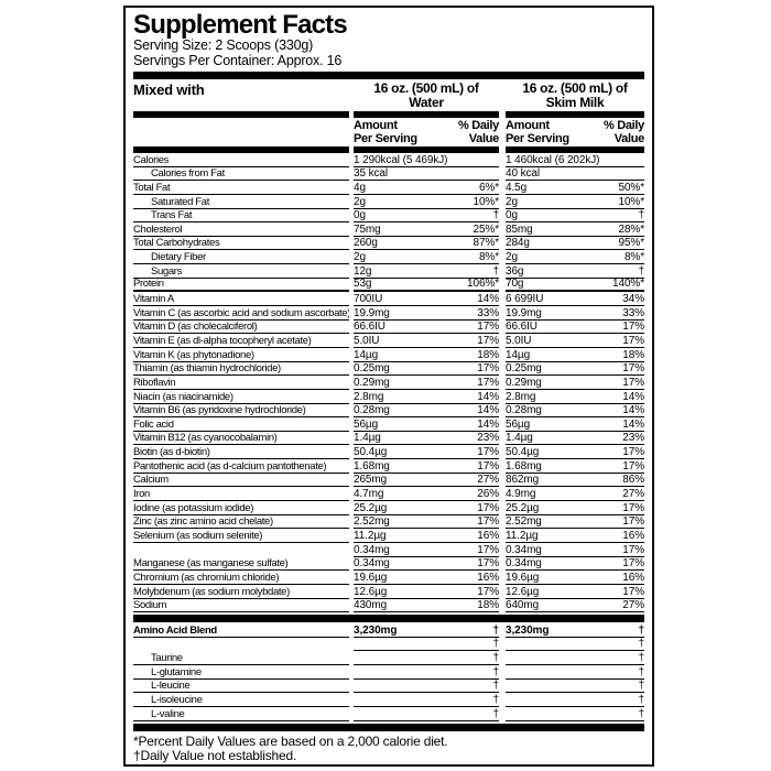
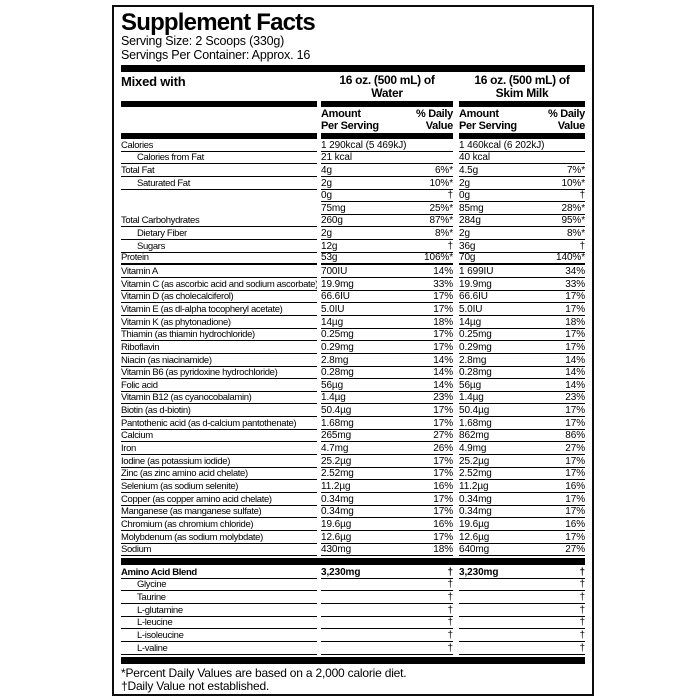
  Supplement Facts
  Serving Size: 2 Scoops (330g)
  Servings Per Container: Approx. 16
  Mixed with
  16 oz. (500 mL) of
  Water
  16 oz. (500 mL) of
  Skim Milk
  Amount
  Per Serving
  % Daily
  Value
  Amount
  Per Serving
  % Daily
  Value
  Calories
  1 290kcal (5 469kJ)
  1 460kcal (6 202kJ)
  Calories from Fat
- 35 kcal
+ 21 kcal
  40 kcal
  Total Fat
  4g
  6%*
  4.5g
- 50%*
+ 7%*
  Saturated Fat
  2g
  10%*
  2g
  10%*
- Trans Fat
  0g
  †
  0g
  †
- Cholesterol
  75mg
  25%*
  85mg
  28%*
  Total Carbohydrates
  260g
  87%*
  284g
  95%*
  Dietary Fiber
  2g
  8%*
  2g
  8%*
  Sugars
  12g
  †
  36g
  †
  Protein
  53g
  106%*
  70g
  140%*
  Vitamin A
  700IU
  14%
- 6 699IU
+ 1 699IU
  34%
  Vitamin C (as ascorbic acid and sodium ascorbate)
  19.9mg
  33%
  19.9mg
  33%
  Vitamin D (as cholecalciferol)
  66.6IU
  17%
  66.6IU
  17%
  Vitamin E (as dl-alpha tocopheryl acetate)
  5.0IU
  17%
  5.0IU
  17%
  Vitamin K (as phytonadione)
  14µg
  18%
  14µg
  18%
  Thiamin (as thiamin hydrochloride)
  0.25mg
  17%
  0.25mg
  17%
  Riboflavin
  0.29mg
  17%
  0.29mg
  17%
  Niacin (as niacinamide)
  2.8mg
  14%
  2.8mg
  14%
  Vitamin B6 (as pyridoxine hydrochloride)
  0.28mg
  14%
  0.28mg
  14%
  Folic acid
  56µg
  14%
  56µg
  14%
  Vitamin B12 (as cyanocobalamin)
  1.4µg
  23%
  1.4µg
  23%
  Biotin (as d-biotin)
  50.4µg
  17%
  50.4µg
  17%
  Pantothenic acid (as d-calcium pantothenate)
  1.68mg
  17%
  1.68mg
  17%
  Calcium
  265mg
  27%
  862mg
  86%
  Iron
  4.7mg
  26%
  4.9mg
  27%
  Iodine (as potassium iodide)
  25.2µg
  17%
  25.2µg
  17%
  Zinc (as zinc amino acid chelate)
  2.52mg
  17%
  2.52mg
  17%
  Selenium (as sodium selenite)
  11.2µg
  16%
  11.2µg
  16%
+ Copper (as copper amino acid chelate)
  0.34mg
  17%
  0.34mg
  17%
  Manganese (as manganese sulfate)
  0.34mg
  17%
  0.34mg
  17%
  Chromium (as chromium chloride)
  19.6µg
  16%
  19.6µg
  16%
  Molybdenum (as sodium molybdate)
  12.6µg
  17%
  12.6µg
  17%
  Sodium
  430mg
  18%
  640mg
  27%
  Amino Acid Blend
  3,230mg
  †
  3,230mg
  †
+ Glycine
  †
  †
  Taurine
  †
  †
  L-glutamine
  †
  †
  L-leucine
  †
  †
  L-isoleucine
  †
  †
  L-valine
  †
  †
  *Percent Daily Values are based on a 2,000 calorie diet.
  †Daily Value not established.
